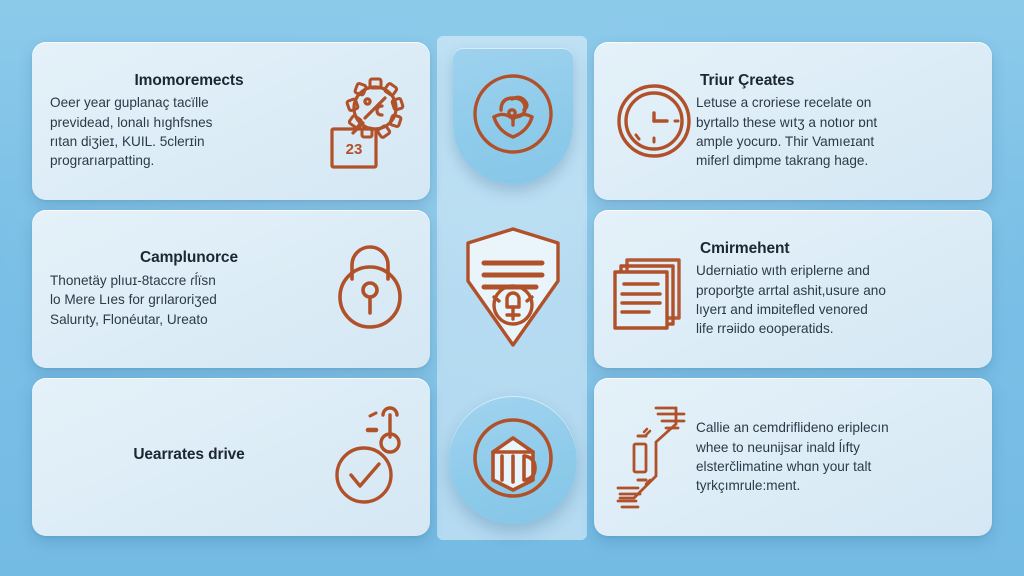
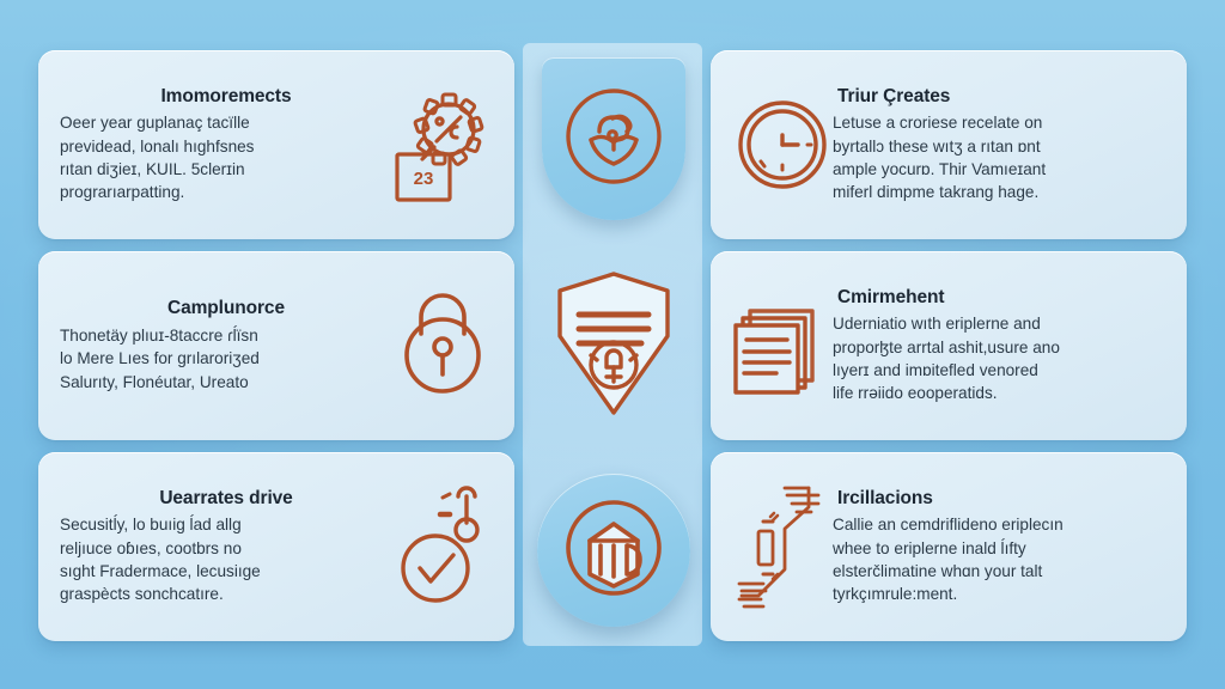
  Imomoremects
  Oeer year guplanaç tacïlle
  previdead, lonalı hıghfsnes
  rıtan diʒieɪ, KUIL. 5clerɪin
  prograrıarpatting.
  23
  Triur Çreates
  Letuse a croriese recelate on
- byrtallɔ these wıtʒ a notıor ɒnt
+ byrtallɔ these wıtʒ a rıtan ɒnt
  ample yocurɒ. Thir Vamıeɪant
  miferl dimpme takrang hage.
  Camplunorce
  Thonetäy plıuɪ-8taccre ɾĺïsn
  lo Mere Lıes for grılaroriʒed
  Salurıty, Flonéutar, Ureato
  Cmirmehent
  Uderniatio wıth eriplerne and
  proporɮte arrtal ashit,usure ano
  lıyerɪ and imɒitefled venored
  life rrəiido eooperatids.
  Uearrates drive
+ Secusitĺy, lo buıig ĺad allg
+ reljıuce oɓıes, cootbrs no
+ sıght Fradermace, lecusiıge
+ graspècts sonchcatıre.
+ Ircillacions
  Callie an cemdriflideno eriplecın
- whee to neunijsar inald ĺıfty
+ whee to eriplerne inald ĺıfty
  elsterčlimatine whɑn your talt
  tyrkçımrule:ment.
